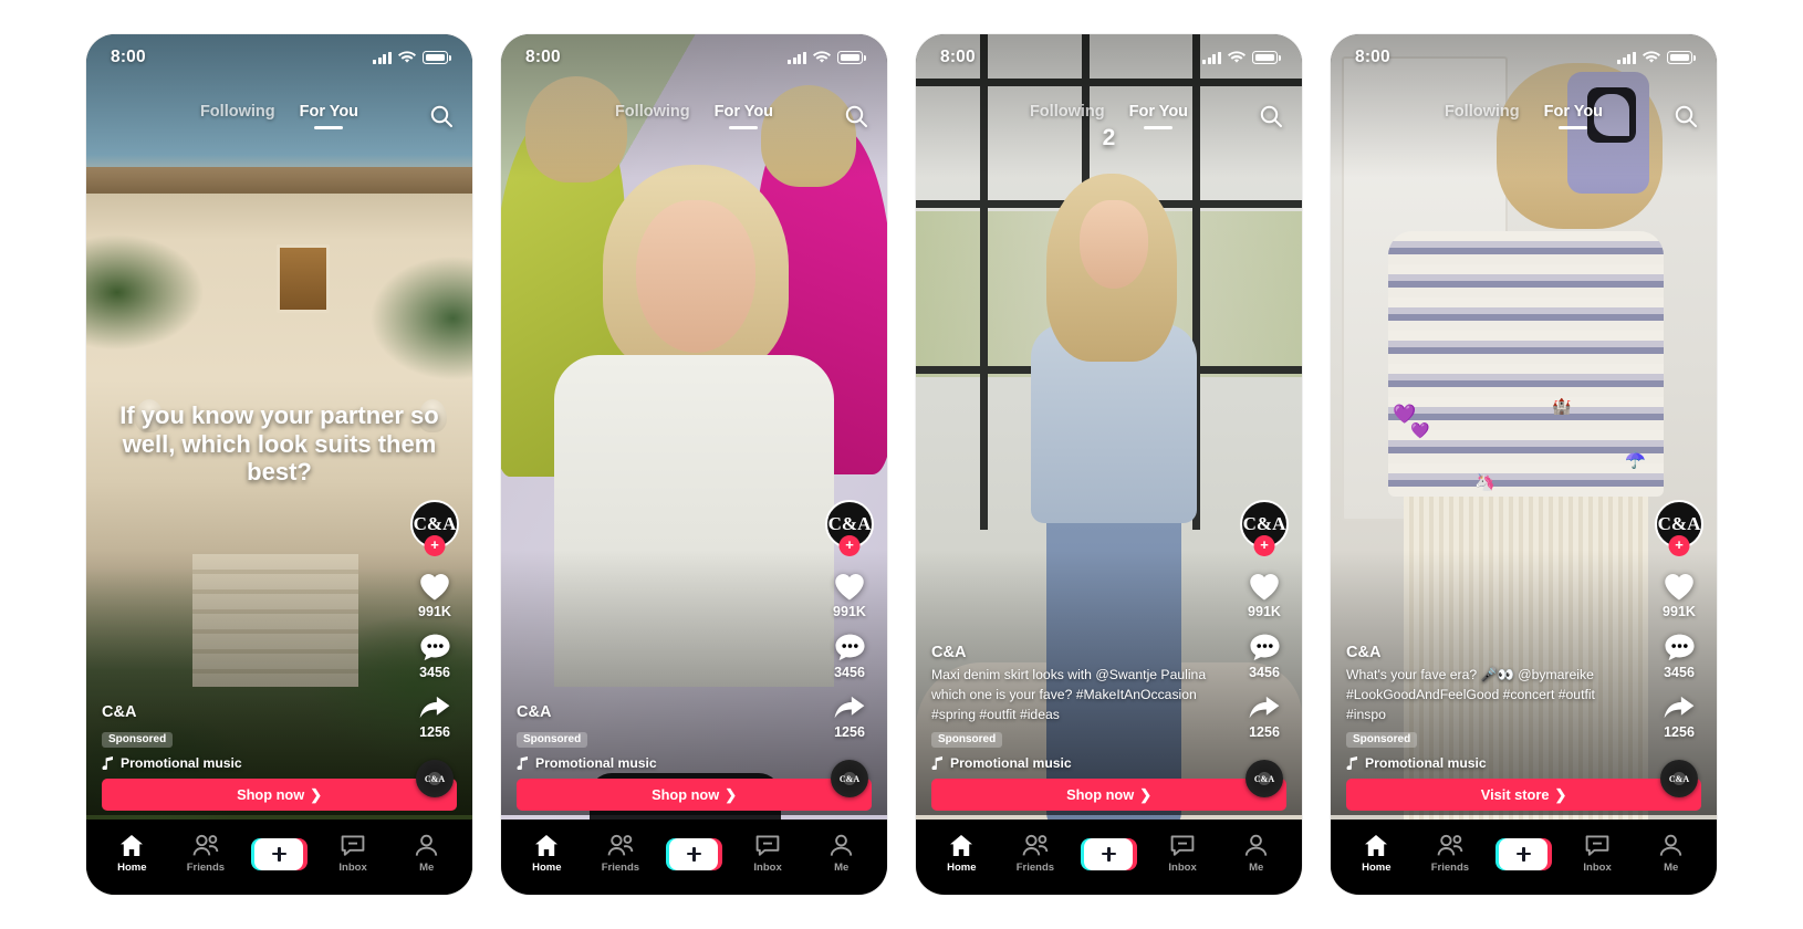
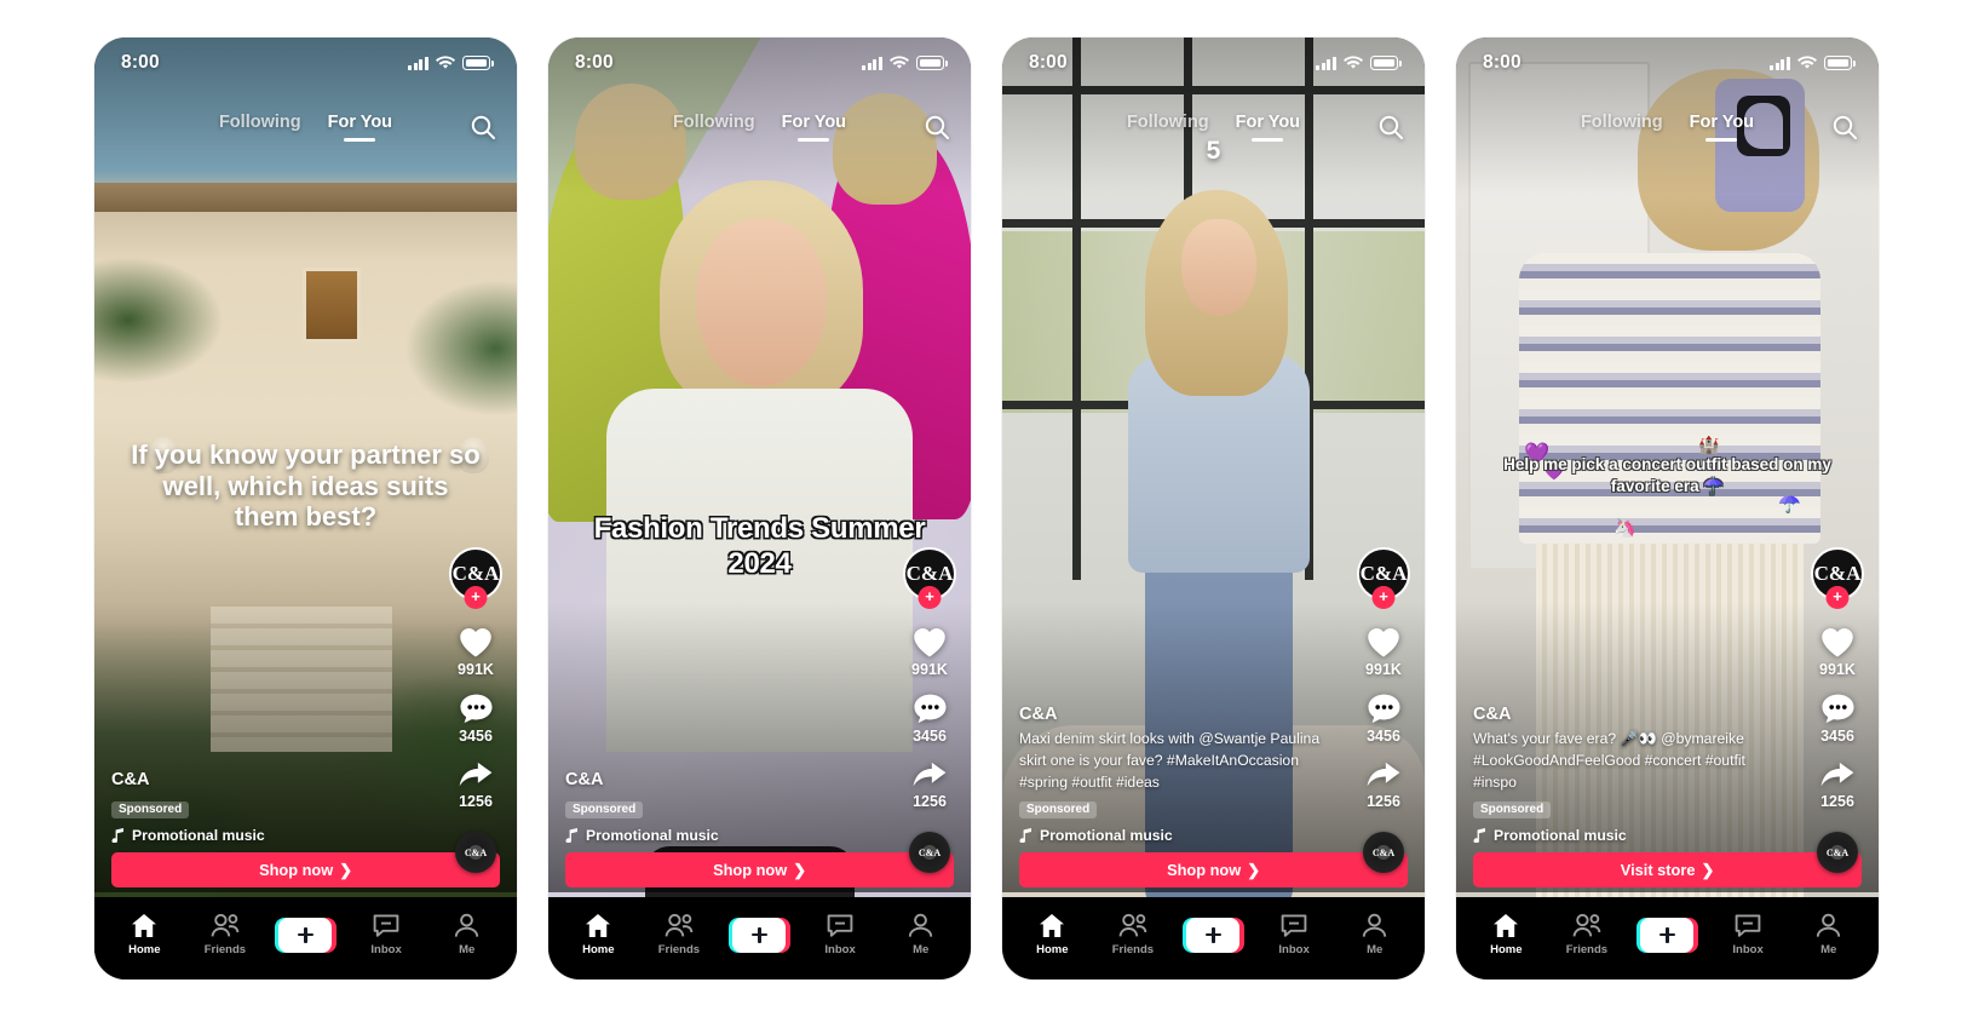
  8:00
  Following
  For You
- If you know your partner so well, which look suits them best?
+ If you know your partner so well, which ideas suits them best?
  C&A
  +
  991K
  3456
  1256
  C&A
  C&A
  Sponsored
  Promotional music
  Shop now
  ❯
  Home
  Friends
  Inbox
  Me
  8:00
  Following
  For You
+ Fashion Trends Summer 2024
  C&A
  +
  991K
  3456
  1256
  C&A
  C&A
  Sponsored
  Promotional music
  Shop now
  ❯
  Home
  Friends
  Inbox
  Me
  8:00
  Following
  For You
- 2
+ 5
  C&A
  +
  991K
  3456
  1256
  C&A
  C&A
- Maxi denim skirt looks with @Swantje Paulina which one is your fave? #MakeItAnOccasion #spring #outfit #ideas
+ Maxi denim skirt looks with @Swantje Paulina skirt one is your fave? #MakeItAnOccasion #spring #outfit #ideas
  Sponsored
  Promotional music
  Shop now
  ❯
  Home
  Friends
  Inbox
  Me
  8:00
  Following
  For You
  💜
  💜
  🏰
  ☂️
  🦄
+ Help me pick a concert outfit based on my favorite era ☂️
  C&A
  +
  991K
  3456
  1256
  C&A
  C&A
  What's your fave era? 🎤👀 @bymareike #LookGoodAndFeelGood #concert #outfit #inspo
  Sponsored
  Promotional music
  Visit store
  ❯
  Home
  Friends
  Inbox
  Me
